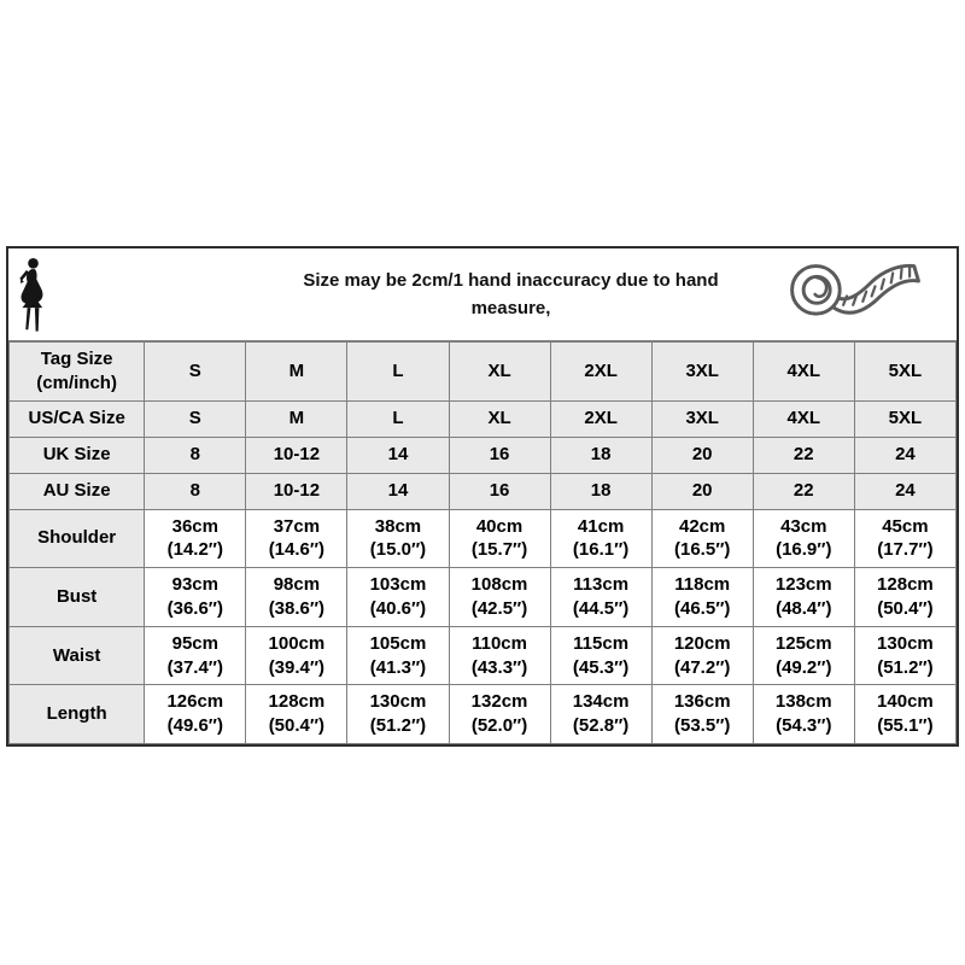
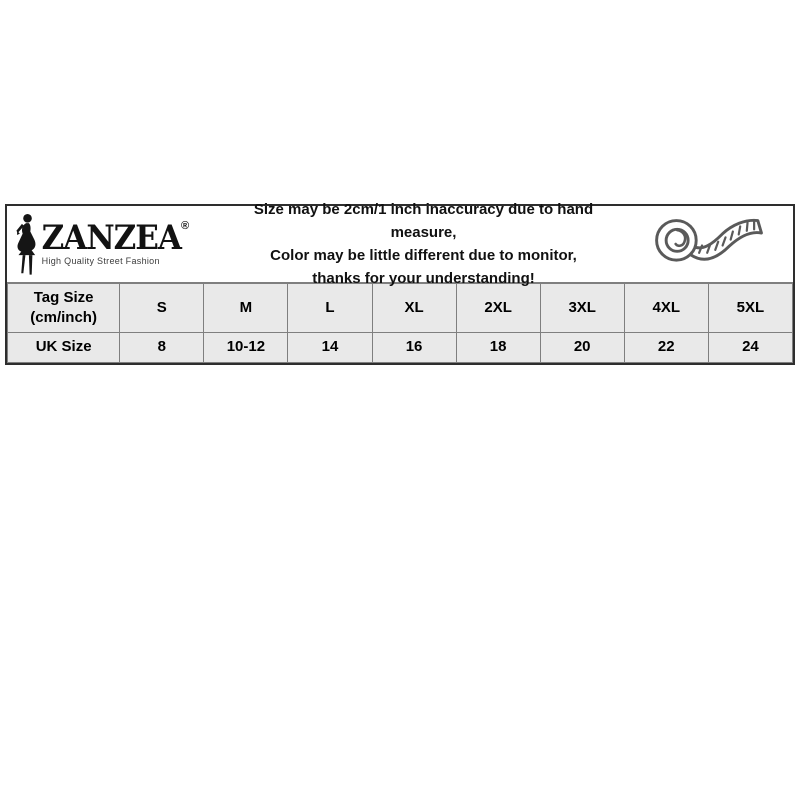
+ ZANZEA
+ ®
+ High Quality Street Fashion
- Size may be 2cm/1 hand inaccuracy due to hand measure,
+ Size may be 2cm/1 inch inaccuracy due to hand measure,
+ Color may be little different due to monitor,
+ thanks for your understanding!
  Tag Size(cm/inch)	S	M	L	XL	2XL	3XL	4XL	5XL
- US/CA Size	S	M	L	XL	2XL	3XL	4XL	5XL
  UK Size	8	10-12	14	16	18	20	22	24
- AU Size	8	10-12	14	16	18	20	22	24
- Shoulder	36cm(14.2″)	37cm(14.6″)	38cm(15.0″)	40cm(15.7″)	41cm(16.1″)	42cm(16.5″)	43cm(16.9″)	45cm(17.7″)
- Bust	93cm(36.6″)	98cm(38.6″)	103cm(40.6″)	108cm(42.5″)	113cm(44.5″)	118cm(46.5″)	123cm(48.4″)	128cm(50.4″)
- Waist	95cm(37.4″)	100cm(39.4″)	105cm(41.3″)	110cm(43.3″)	115cm(45.3″)	120cm(47.2″)	125cm(49.2″)	130cm(51.2″)
- Length	126cm(49.6″)	128cm(50.4″)	130cm(51.2″)	132cm(52.0″)	134cm(52.8″)	136cm(53.5″)	138cm(54.3″)	140cm(55.1″)
